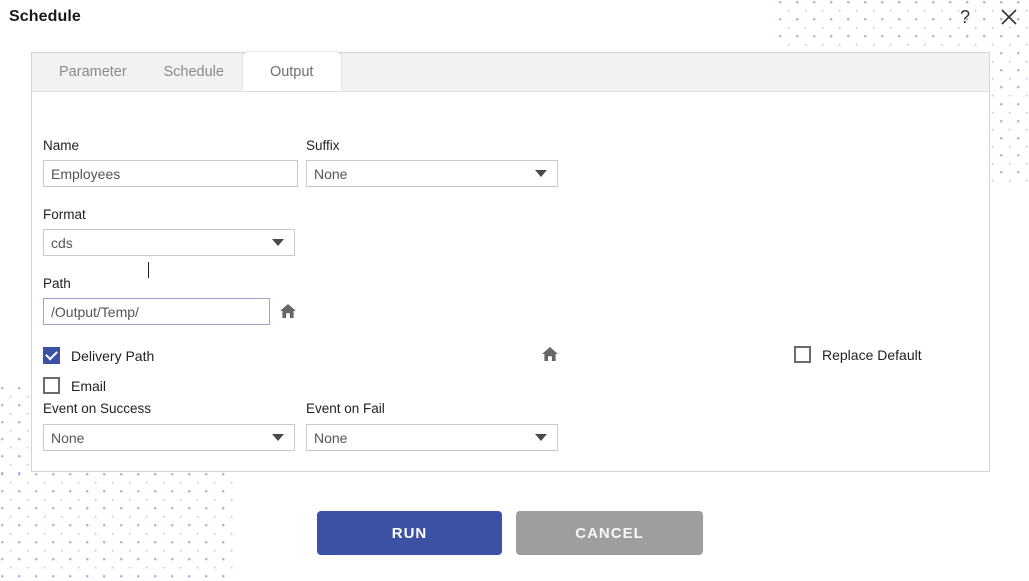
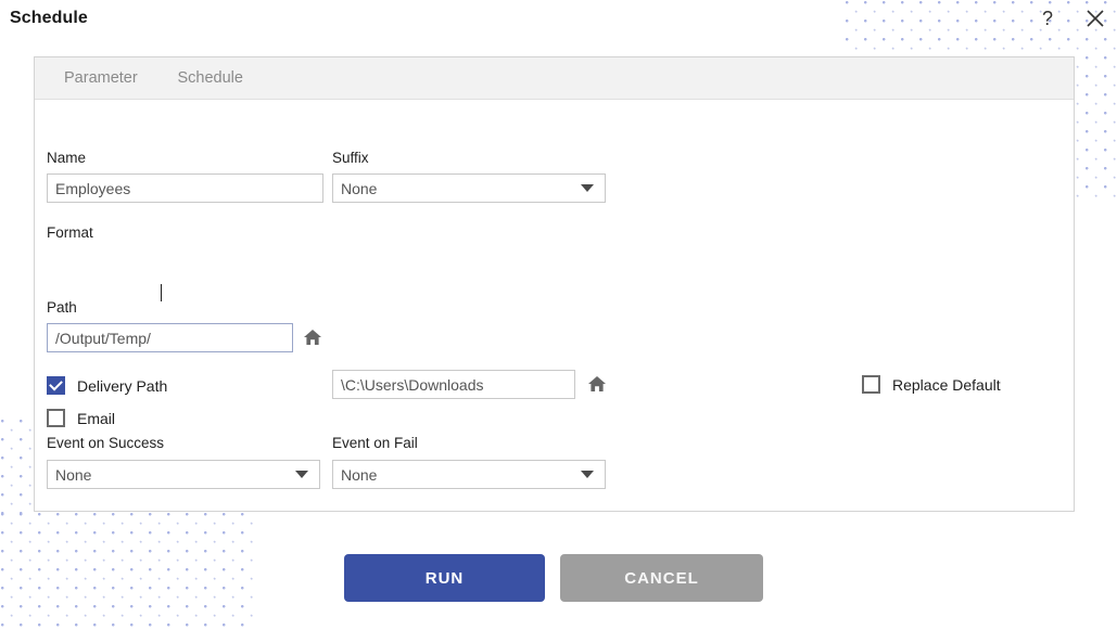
  Schedule
  ?
  Parameter
  Schedule
- Output
  Name
  Employees
  Suffix
  None
  Format
- cds
  Path
  /Output/Temp/
  Delivery Path
+ \C:\Users\Downloads
  Replace Default
  Email
  Event on Success
  None
  Event on Fail
  None
  RUN
  CANCEL
